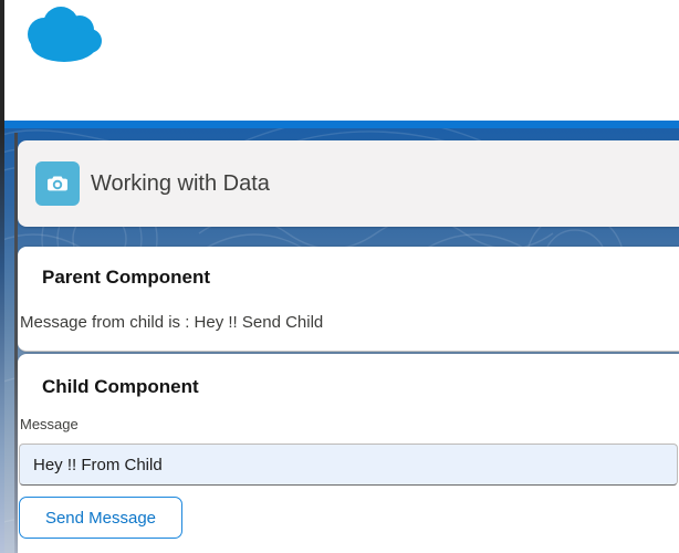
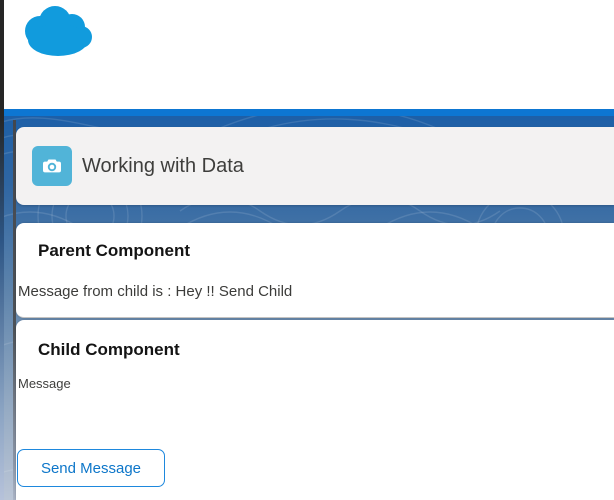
  Working with Data
  Parent Component
  Message from child is : Hey !! Send Child
  Child Component
  Message
- Hey !! From Child
  Send Message
